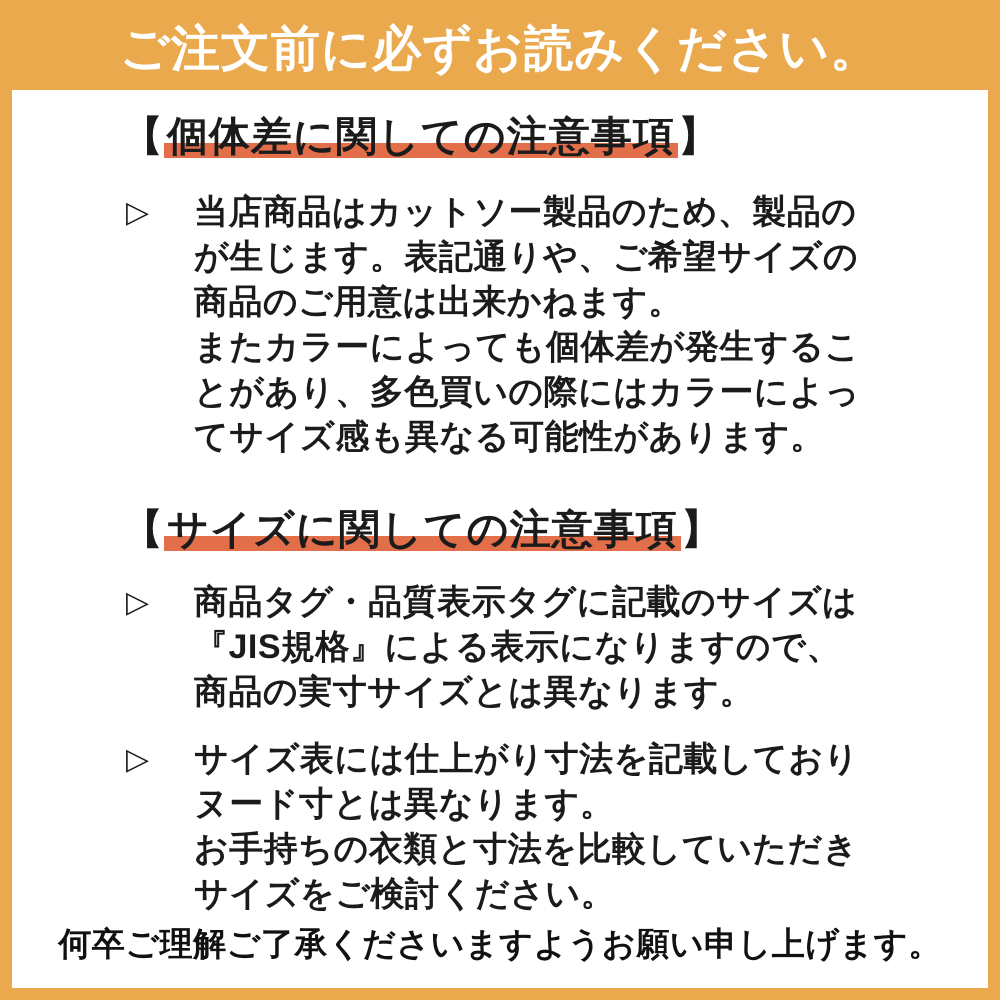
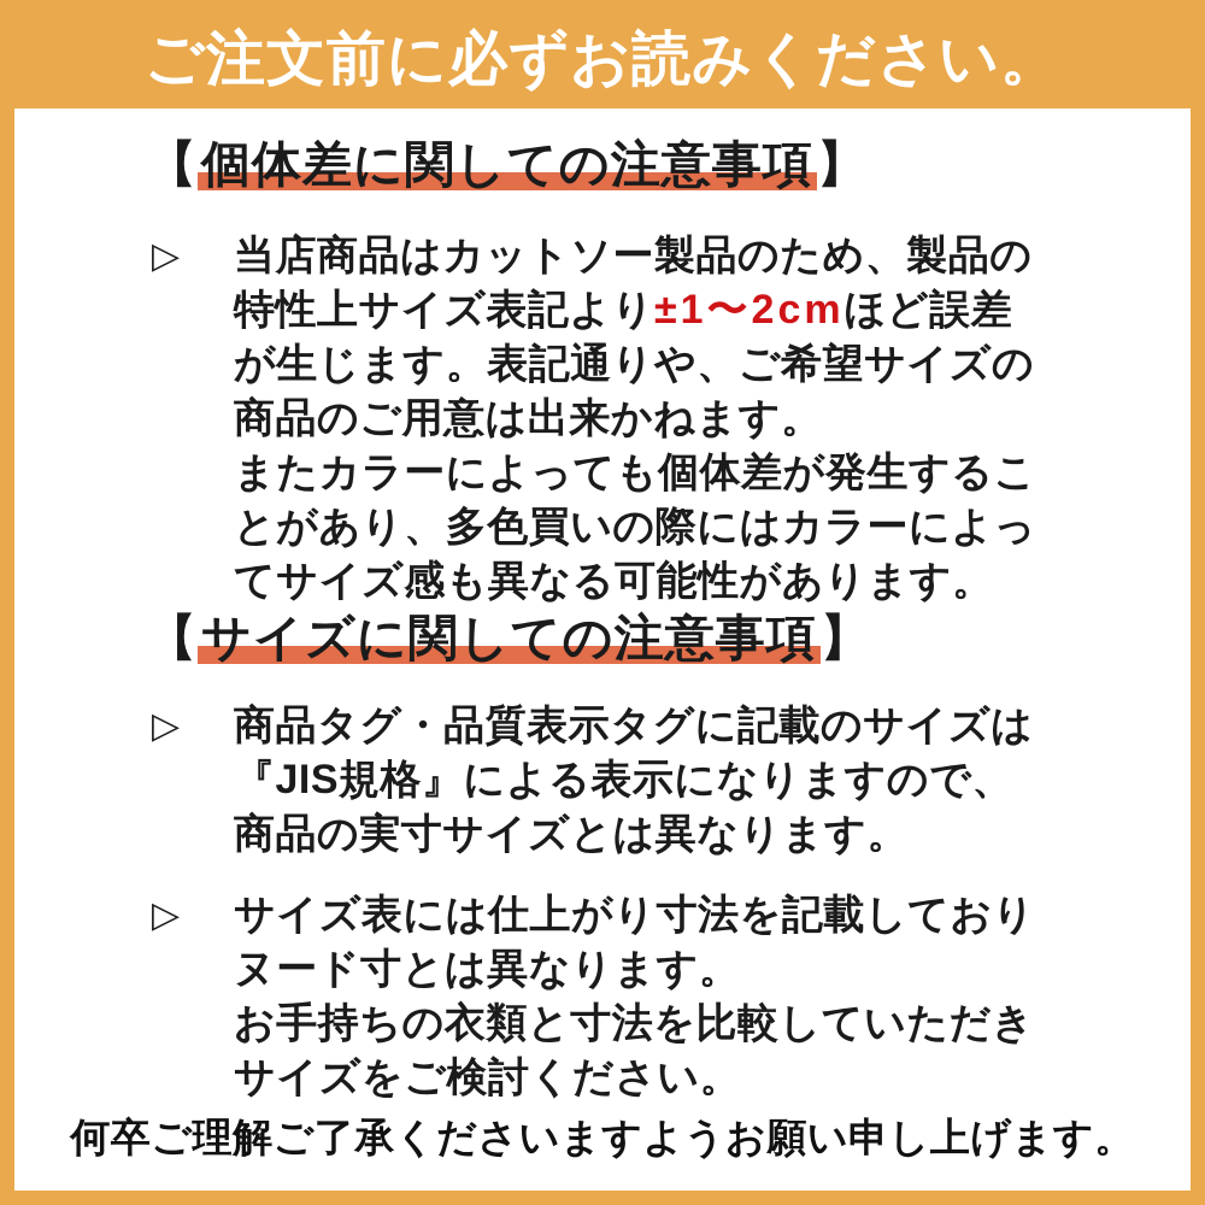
  ご注文前に必ずお読みください。
  【個体差に関しての注意事項】
  ▷
  当店商品はカットソー製品のため、製品の
+ 特性上サイズ表記より±1〜2cmほど誤差
  が生じます。表記通りや、ご希望サイズの
  商品のご用意は出来かねます。
  またカラーによっても個体差が発生するこ
  とがあり、多色買いの際にはカラーによっ
  てサイズ感も異なる可能性があります。
  【サイズに関しての注意事項】
  ▷
  商品タグ・品質表示タグに記載のサイズは
  『JIS規格』による表示になりますので、
  商品の実寸サイズとは異なります。
  ▷
  サイズ表には仕上がり寸法を記載しており
  ヌード寸とは異なります。
  お手持ちの衣類と寸法を比較していただき
  サイズをご検討ください。
  何卒ご理解ご了承くださいますようお願い申し上げます。
